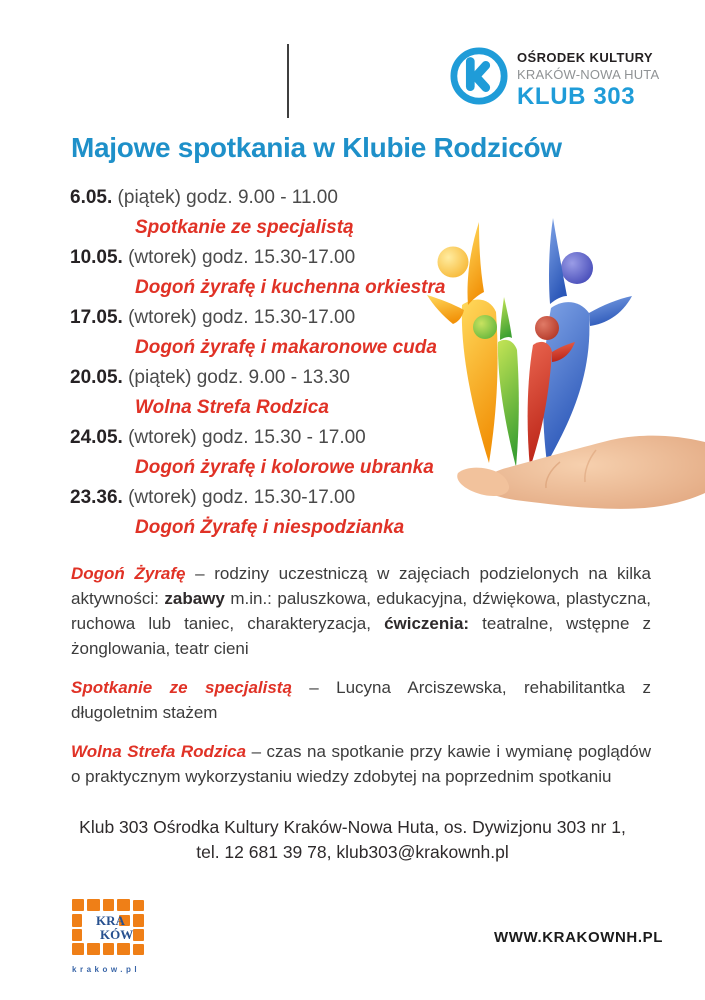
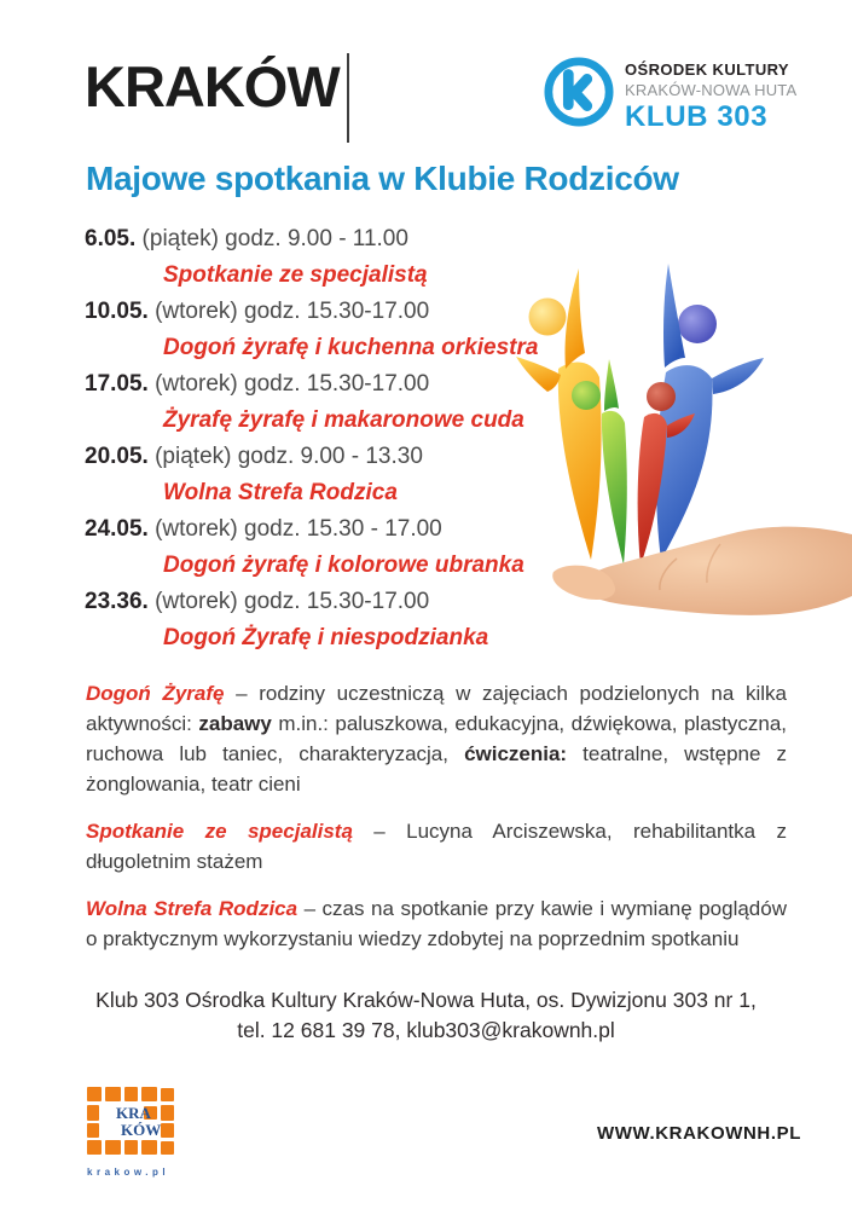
+ KRAKÓW
  OŚRODEK KULTURY
  KRAKÓW-NOWA HUTA
  KLUB 303
  Majowe spotkania w Klubie Rodziców
  6.05. (piątek) godz. 9.00 - 11.00
  Spotkanie ze specjalistą
  10.05. (wtorek) godz. 15.30-17.00
  Dogoń żyrafę i kuchenna orkiestra
  17.05. (wtorek) godz. 15.30-17.00
- Dogoń żyrafę i makaronowe cuda
+ Żyrafę żyrafę i makaronowe cuda
  20.05. (piątek) godz. 9.00 - 13.30
  Wolna Strefa Rodzica
  24.05. (wtorek) godz. 15.30 - 17.00
  Dogoń żyrafę i kolorowe ubranka
  23.36. (wtorek) godz. 15.30-17.00
  Dogoń Żyrafę i niespodzianka
  Dogoń Żyrafę – rodziny uczestniczą w zajęciach podzielonych na kilka aktywności: zabawy m.in.: paluszkowa, edukacyjna, dźwiękowa, plastyczna, ruchowa lub taniec, charakteryzacja, ćwiczenia: teatralne, wstępne z żonglowania, teatr cieni
  Spotkanie ze specjalistą – Lucyna Arciszewska, rehabilitantka z długoletnim stażem
  Wolna Strefa Rodzica – czas na spotkanie przy kawie i wymianę poglądów o praktycznym wykorzystaniu wiedzy zdobytej na poprzednim spotkaniu
  Klub 303 Ośrodka Kultury Kraków-Nowa Huta, os. Dywizjonu 303 nr 1,
  tel. 12 681 39 78, klub303@krakownh.pl
  KRA
  KÓW
  krakow.pl
  WWW.KRAKOWNH.PL
